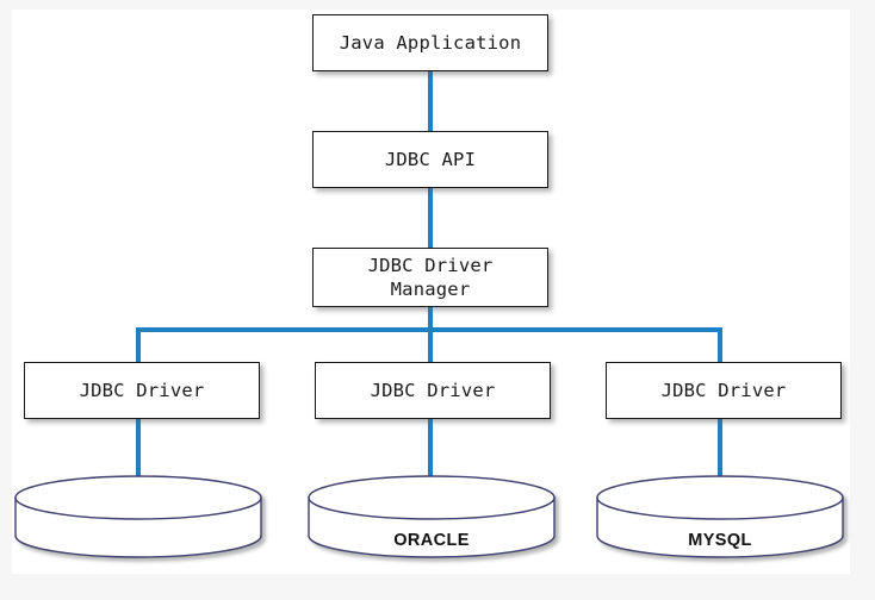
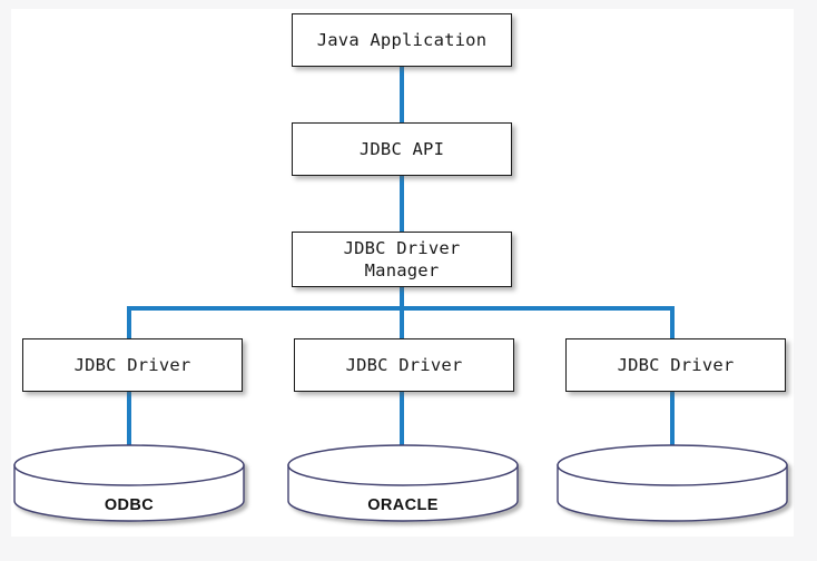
  Java Application
  JDBC API
  JDBC Driver
  Manager
  JDBC Driver
  JDBC Driver
  JDBC Driver
+ ODBC
  ORACLE
- MYSQL
